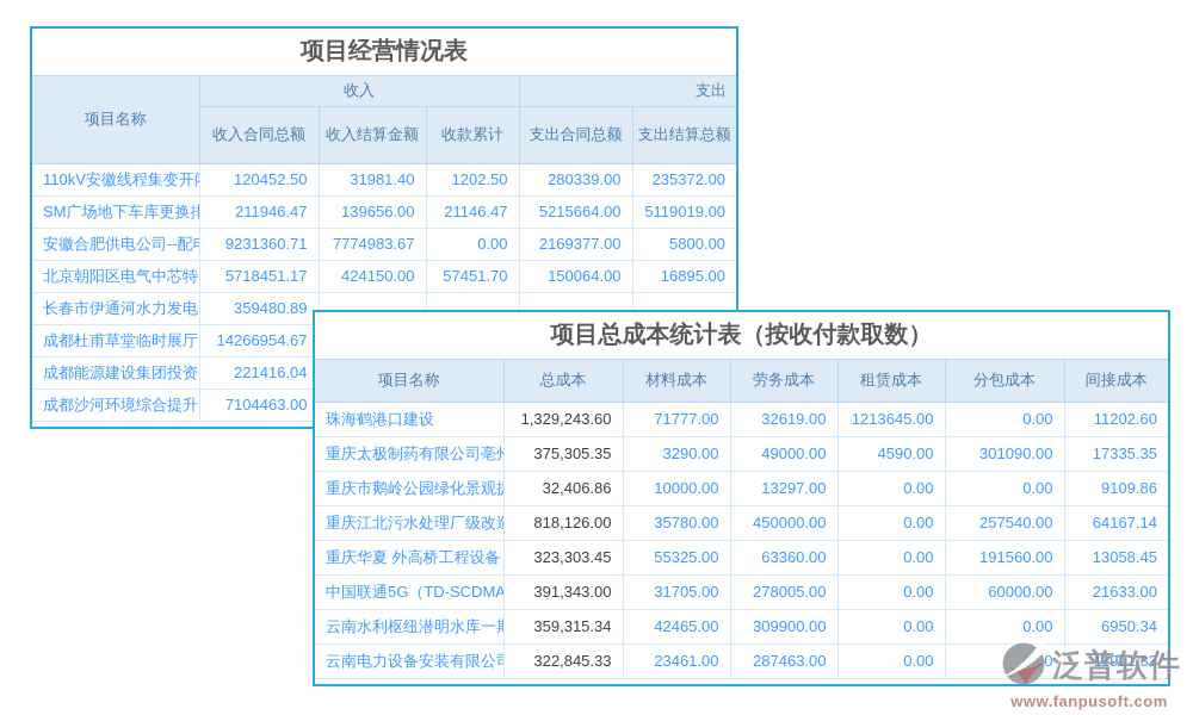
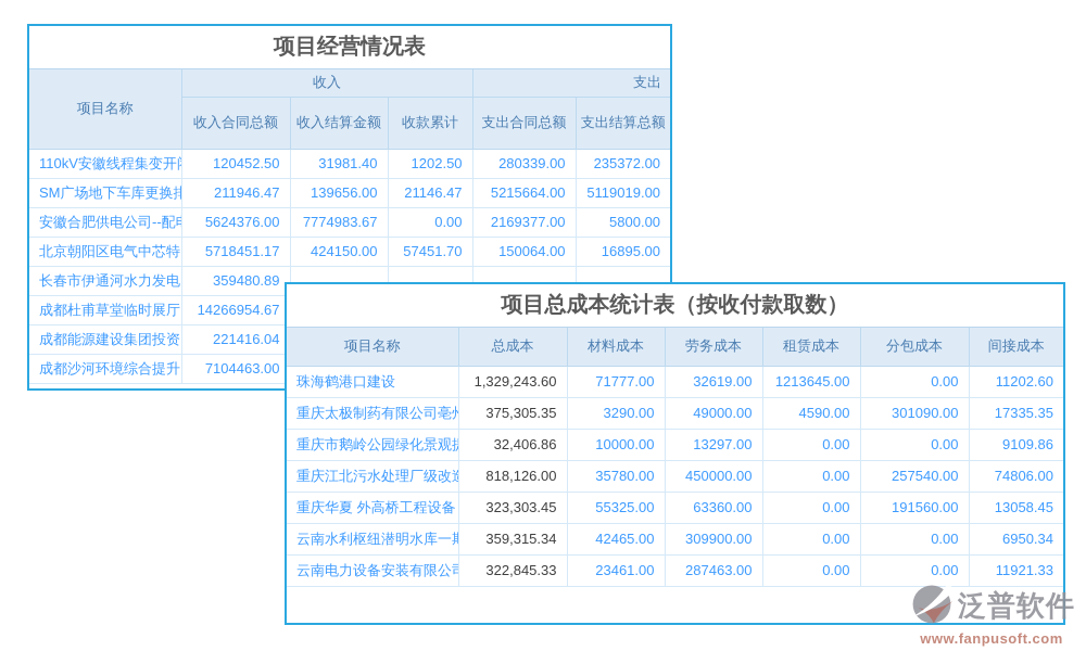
  项目经营情况表
  项目名称	收入	支出
  收入合同总额	收入结算金额	收款累计	支出合同总额	支出结算总额
  110kV安徽线程集变开	120452.50	31981.40	1202.50	280339.00	235372.00
  SM广场地下车库更换排	211946.47	139656.00	21146.47	5215664.00	5119019.00
- 安徽合肥供电公司--配	9231360.71	7774983.67	0.00	2169377.00	5800.00
+ 安徽合肥供电公司--配	5624376.00	7774983.67	0.00	2169377.00	5800.00
  北京朝阳区电气中芯特	5718451.17	424150.00	57451.70	150064.00	16895.00
  长春市伊通河水力发电	359480.89
  成都杜甫草堂临时展厅	14266954.67
  成都能源建设集团投资	221416.04
  成都沙河环境综合提升	7104463.00
  项目总成本统计表（按收付款取数）
  项目名称	总成本	材料成本	劳务成本	租赁成本	分包成本	间接成本
  珠海鹤港口建设	1,329,243.60	71777.00	32619.00	1213645.00	0.00	11202.60
  重庆太极制药有限公司亳	375,305.35	3290.00	49000.00	4590.00	301090.00	17335.35
  重庆市鹅岭公园绿化景观	32,406.86	10000.00	13297.00	0.00	0.00	9109.86
- 重庆江北污水处理厂级改	818,126.00	35780.00	450000.00	0.00	257540.00	64167.14
+ 重庆江北污水处理厂级改	818,126.00	35780.00	450000.00	0.00	257540.00	74806.00
  重庆华夏 外高桥工程设备	323,303.45	55325.00	63360.00	0.00	191560.00	13058.45
- 中国联通5G（TD-SCDMA	391,343.00	31705.00	278005.00	0.00	60000.00	21633.00
  云南水利枢纽潜明水库一	359,315.34	42465.00	309900.00	0.00	0.00	6950.34
  云南电力设备安装有限公	322,845.33	23461.00	287463.00	0.00	0.00	11921.33
  泛普软件
  www.fanpusoft.com
